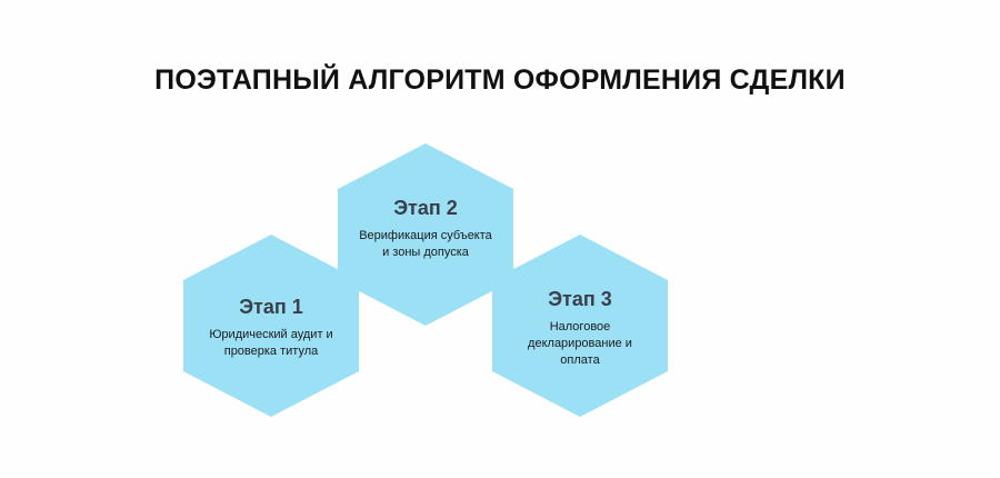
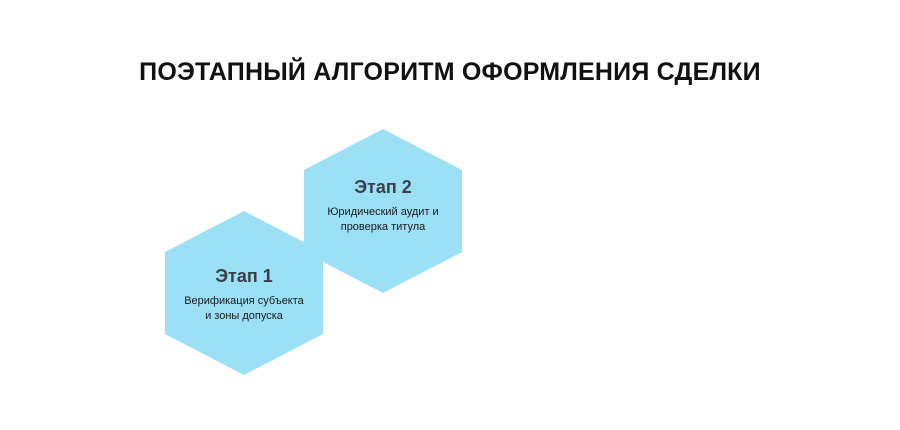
  ПОЭТАПНЫЙ АЛГОРИТМ ОФОРМЛЕНИЯ СДЕЛКИ
  Этап 1
- Юридический аудит и проверка титула
+ Верификация субъекта и зоны допуска
  Этап 2
- Верификация субъекта и зоны допуска
+ Юридический аудит и проверка титула
- Этап 3
- Налоговое декларирование и оплата
